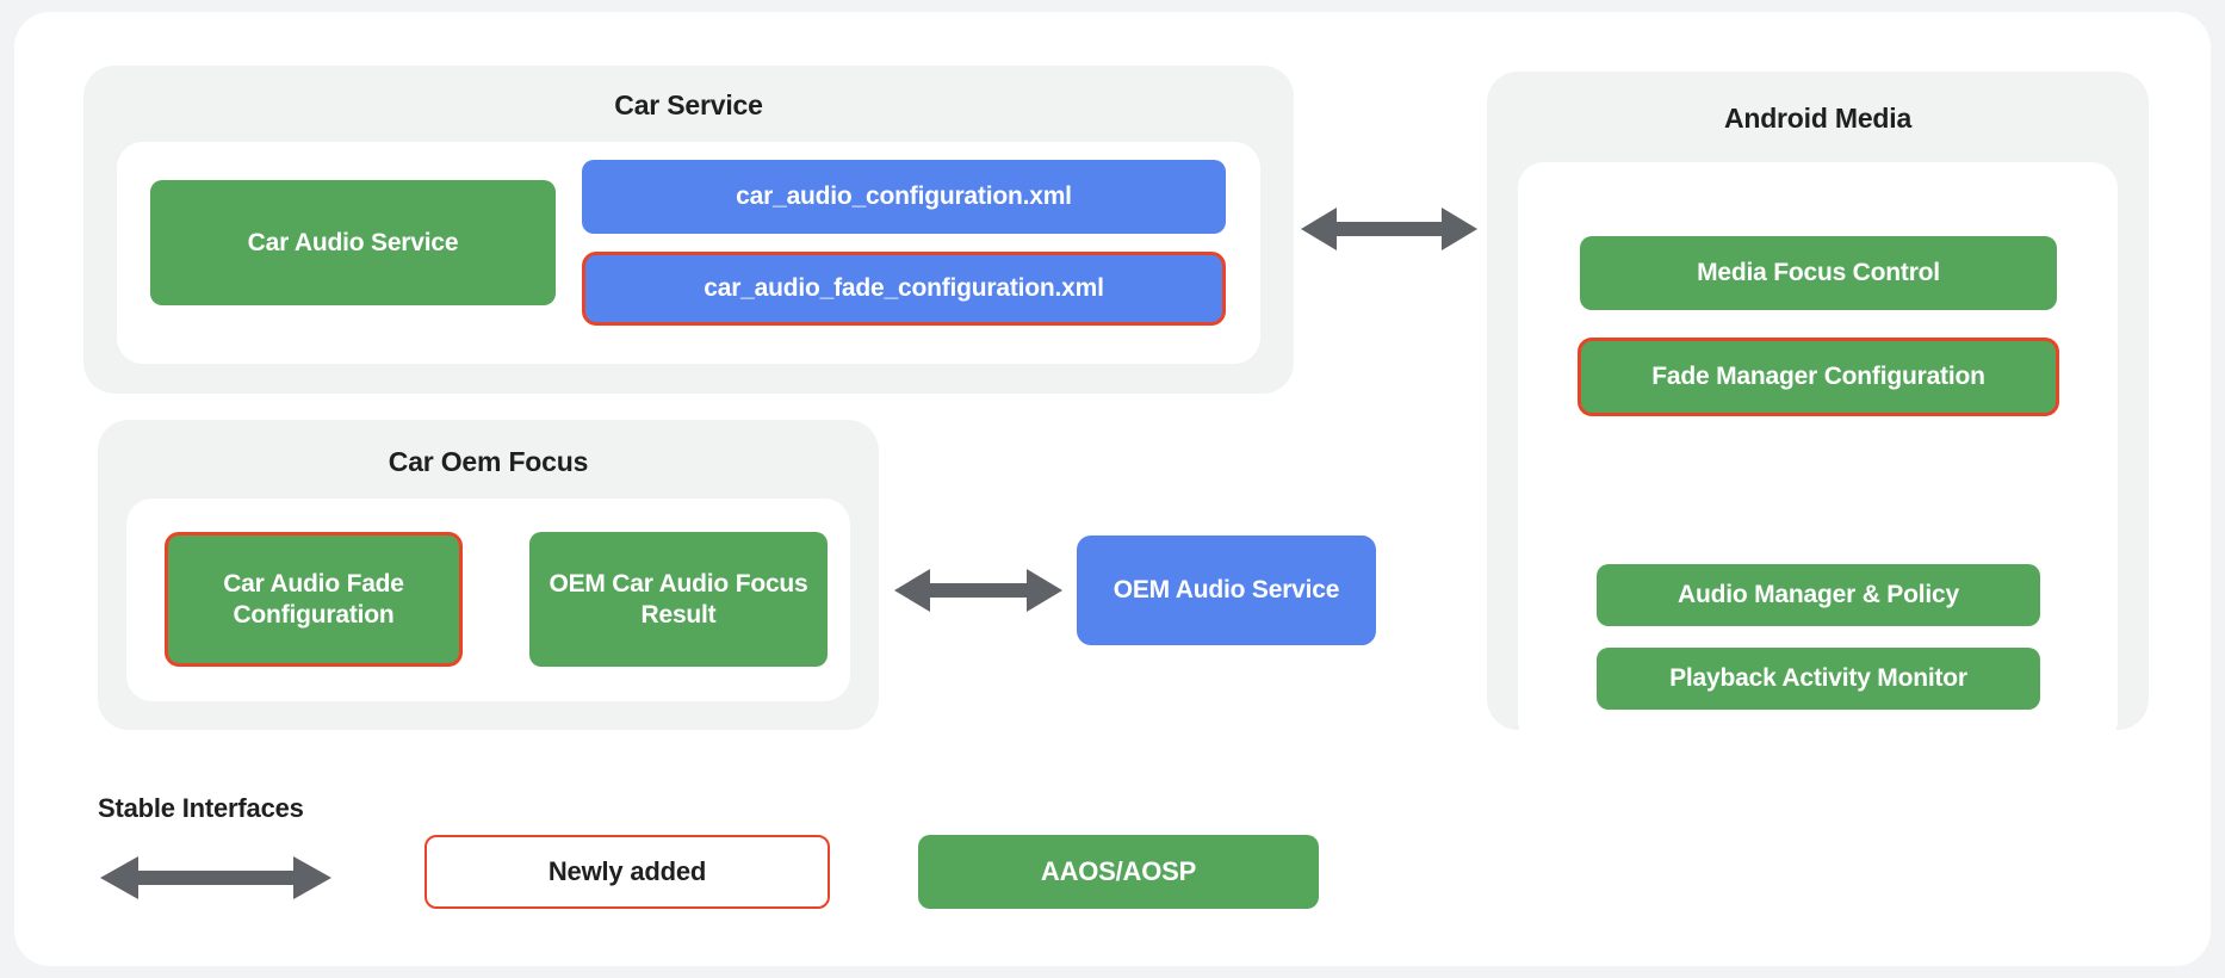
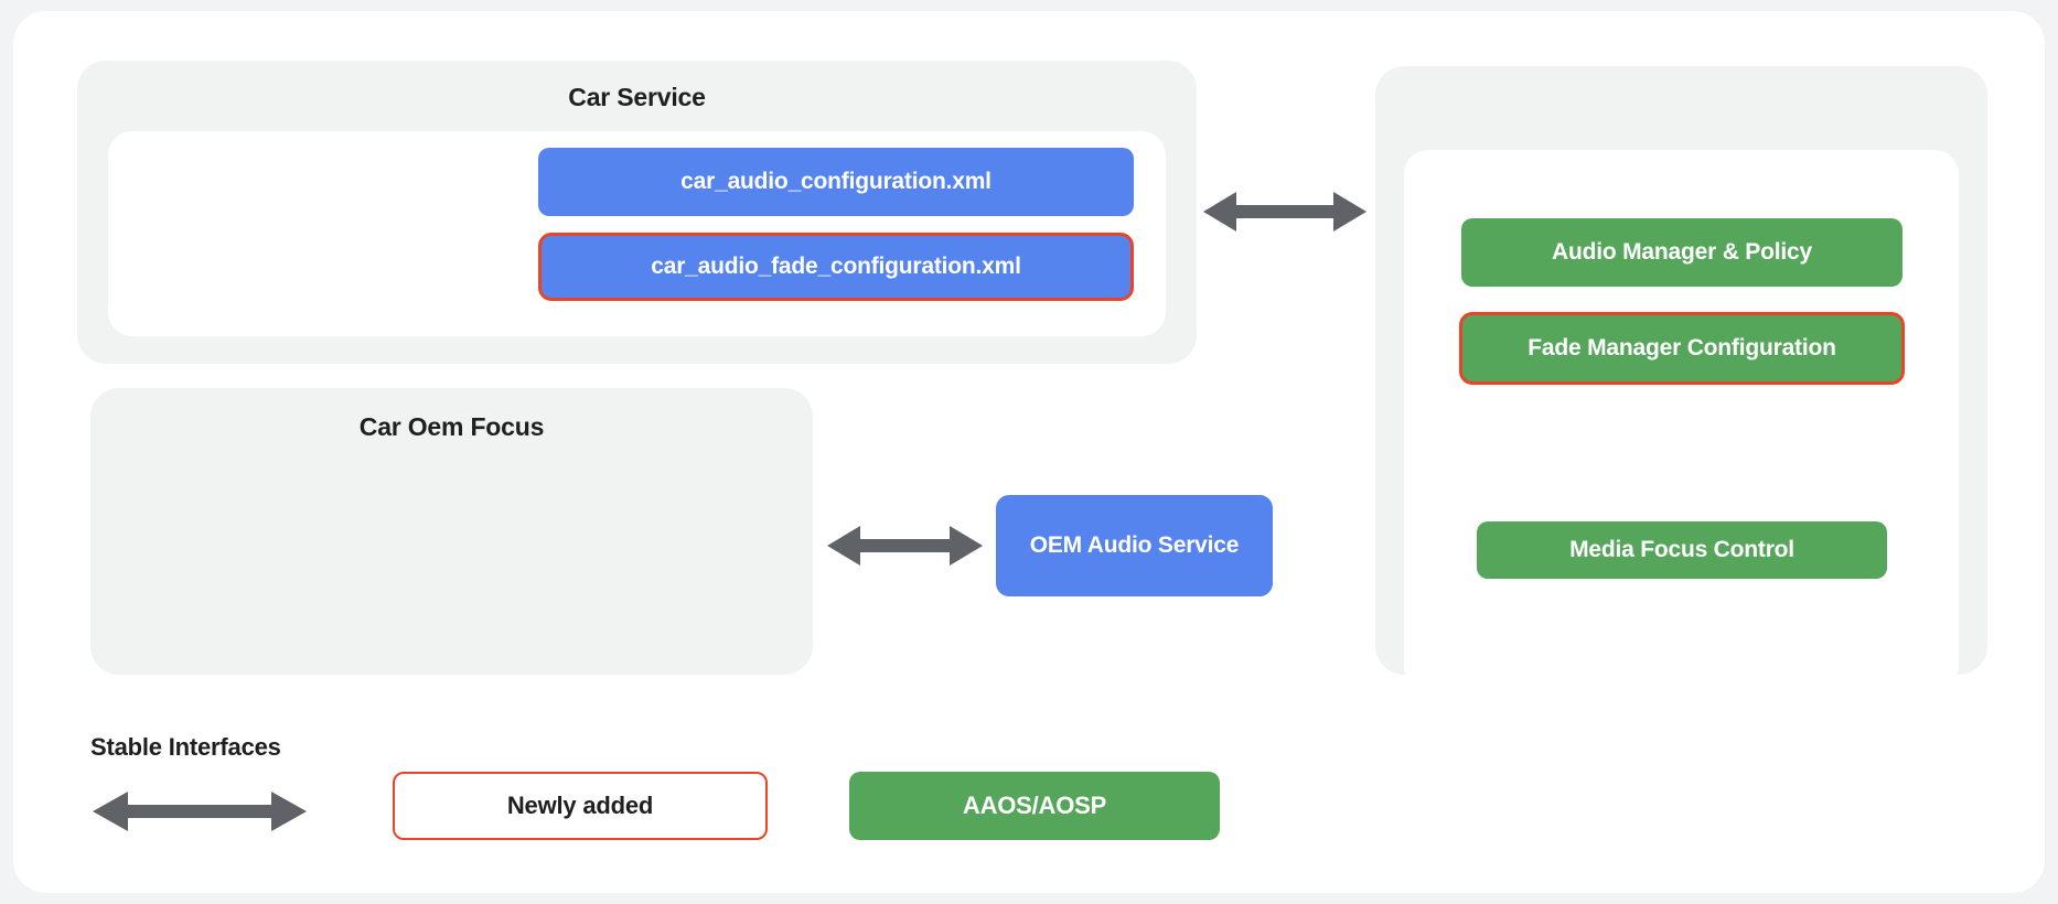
  Car Service
- Car Audio Service
  car_audio_configuration.xml
  car_audio_fade_configuration.xml
  Car Oem Focus
- Car Audio Fade Configuration
- OEM Car Audio Focus Result
- Android Media
- Media Focus Control
+ Audio Manager & Policy
  Fade Manager Configuration
- Audio Manager & Policy
+ Media Focus Control
- Playback Activity Monitor
  OEM Audio Service
  Stable Interfaces
  Newly added
  AAOS/AOSP
